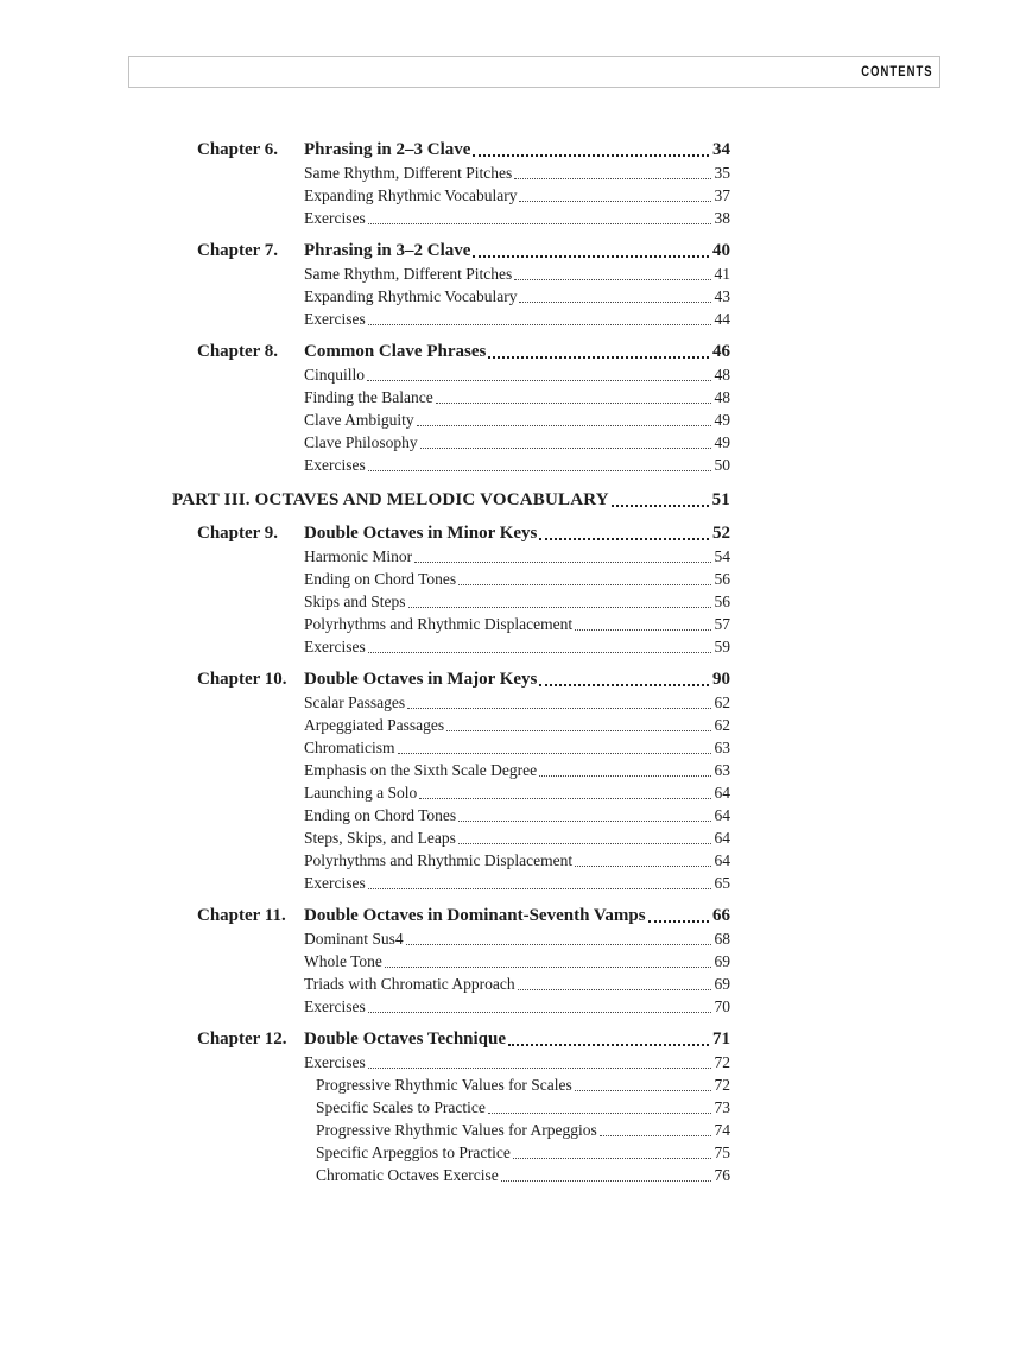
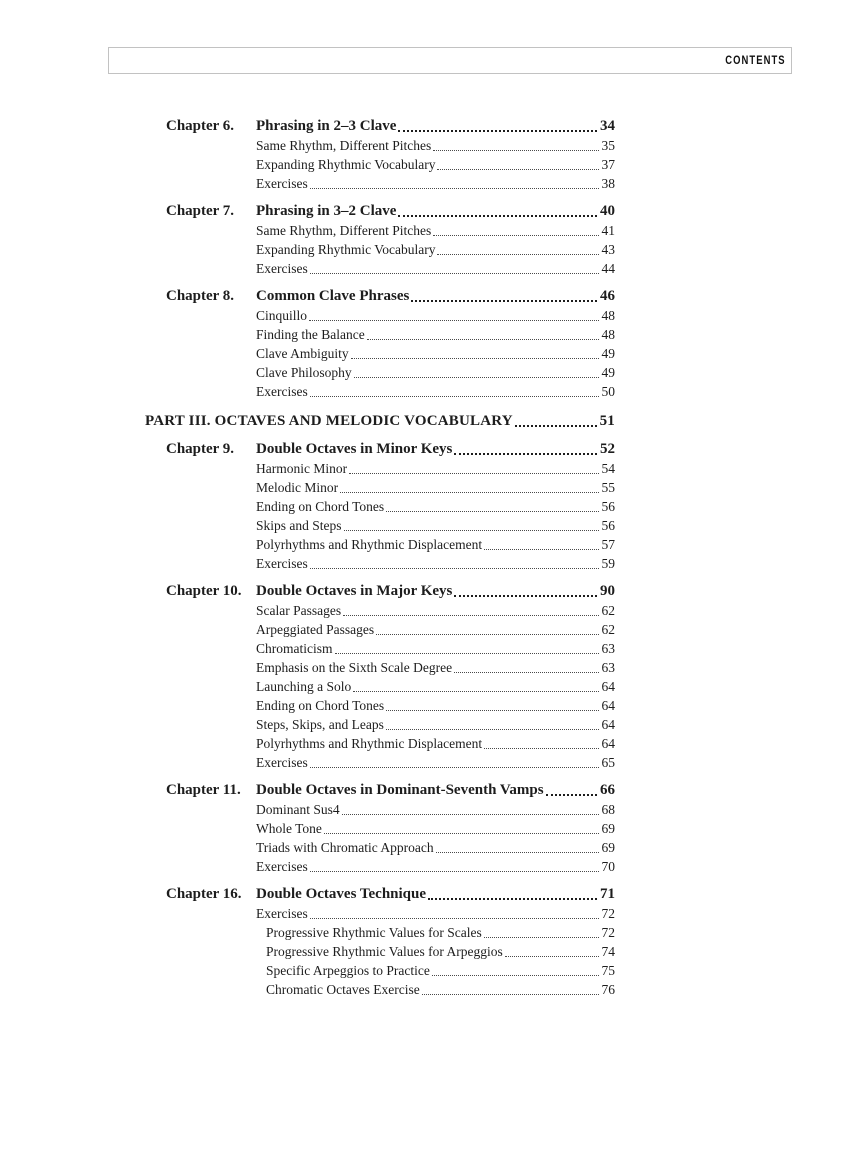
  CONTENTS
  Chapter 6.
  Phrasing in 2–3 Clave
  34
  Same Rhythm, Different Pitches
  35
  Expanding Rhythmic Vocabulary
  37
  Exercises
  38
  Chapter 7.
  Phrasing in 3–2 Clave
  40
  Same Rhythm, Different Pitches
  41
  Expanding Rhythmic Vocabulary
  43
  Exercises
  44
  Chapter 8.
  Common Clave Phrases
  46
  Cinquillo
  48
  Finding the Balance
  48
  Clave Ambiguity
  49
  Clave Philosophy
  49
  Exercises
  50
  PART III. OCTAVES AND MELODIC VOCABULARY
  51
  Chapter 9.
  Double Octaves in Minor Keys
  52
  Harmonic Minor
  54
+ Melodic Minor
+ 55
  Ending on Chord Tones
  56
  Skips and Steps
  56
  Polyrhythms and Rhythmic Displacement
  57
  Exercises
  59
  Chapter 10.
  Double Octaves in Major Keys
  90
  Scalar Passages
  62
  Arpeggiated Passages
  62
  Chromaticism
  63
  Emphasis on the Sixth Scale Degree
  63
  Launching a Solo
  64
  Ending on Chord Tones
  64
  Steps, Skips, and Leaps
  64
  Polyrhythms and Rhythmic Displacement
  64
  Exercises
  65
  Chapter 11.
  Double Octaves in Dominant-Seventh Vamps
  66
  Dominant Sus4
  68
  Whole Tone
  69
  Triads with Chromatic Approach
  69
  Exercises
  70
- Chapter 12.
+ Chapter 16.
  Double Octaves Technique
  71
  Exercises
  72
  Progressive Rhythmic Values for Scales
  72
- Specific Scales to Practice
- 73
  Progressive Rhythmic Values for Arpeggios
  74
  Specific Arpeggios to Practice
  75
  Chromatic Octaves Exercise
  76
